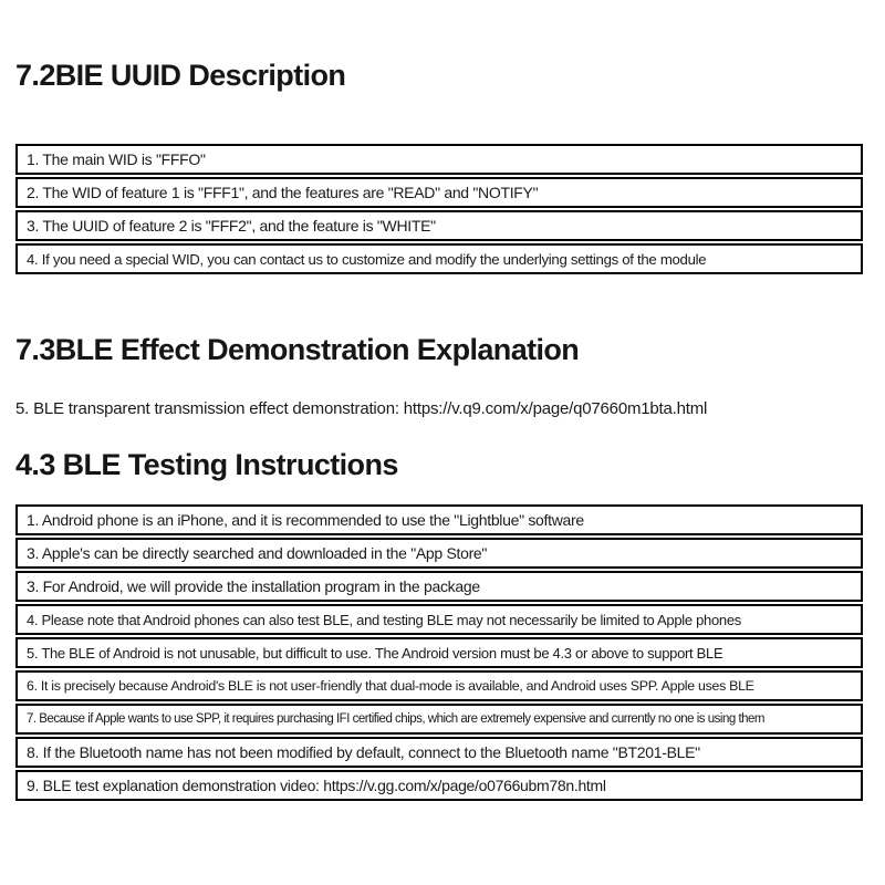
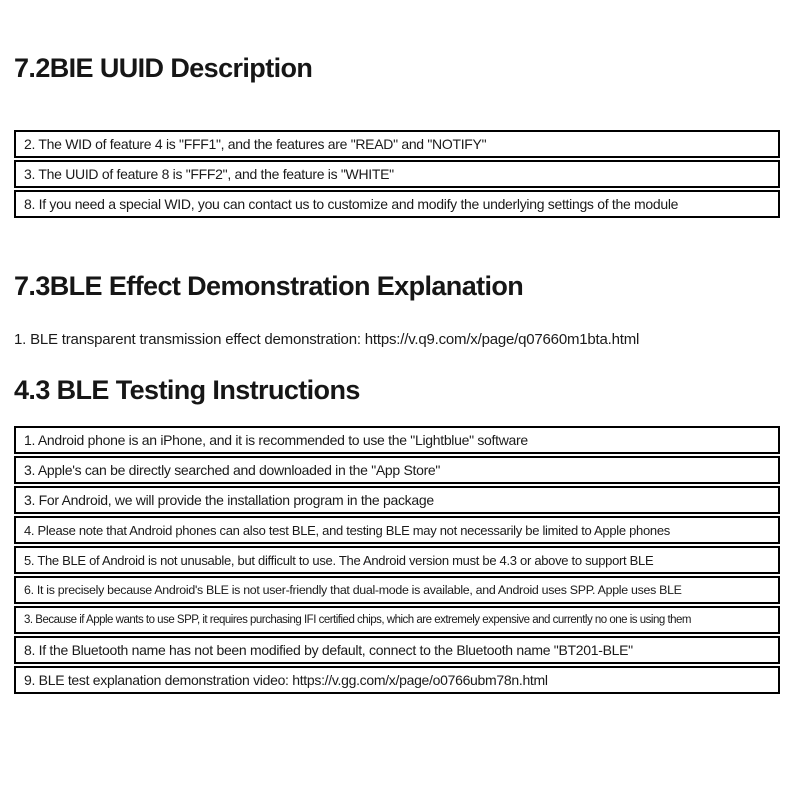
  7.2BIE UUID Description
- 1. The main WID is "FFFO"
- 2. The WID of feature 1 is "FFF1", and the features are "READ" and "NOTIFY"
+ 2. The WID of feature 4 is "FFF1", and the features are "READ" and "NOTIFY"
- 3. The UUID of feature 2 is "FFF2", and the feature is "WHITE"
+ 3. The UUID of feature 8 is "FFF2", and the feature is "WHITE"
- 4. If you need a special WID, you can contact us to customize and modify the underlying settings of the module
+ 8. If you need a special WID, you can contact us to customize and modify the underlying settings of the module
  7.3BLE Effect Demonstration Explanation
- 5. BLE transparent transmission effect demonstration: https://v.q9.com/x/page/q07660m1bta.html
+ 1. BLE transparent transmission effect demonstration: https://v.q9.com/x/page/q07660m1bta.html
  4.3 BLE Testing Instructions
  1. Android phone is an iPhone, and it is recommended to use the "Lightblue" software
  3. Apple's can be directly searched and downloaded in the "App Store"
  3. For Android, we will provide the installation program in the package
  4. Please note that Android phones can also test BLE, and testing BLE may not necessarily be limited to Apple phones
  5. The BLE of Android is not unusable, but difficult to use. The Android version must be 4.3 or above to support BLE
  6. It is precisely because Android's BLE is not user-friendly that dual-mode is available, and Android uses SPP. Apple uses BLE
- 7. Because if Apple wants to use SPP, it requires purchasing IFI certified chips, which are extremely expensive and currently no one is using them
+ 3. Because if Apple wants to use SPP, it requires purchasing IFI certified chips, which are extremely expensive and currently no one is using them
  8. If the Bluetooth name has not been modified by default, connect to the Bluetooth name "BT201-BLE"
  9. BLE test explanation demonstration video: https://v.gg.com/x/page/o0766ubm78n.html
